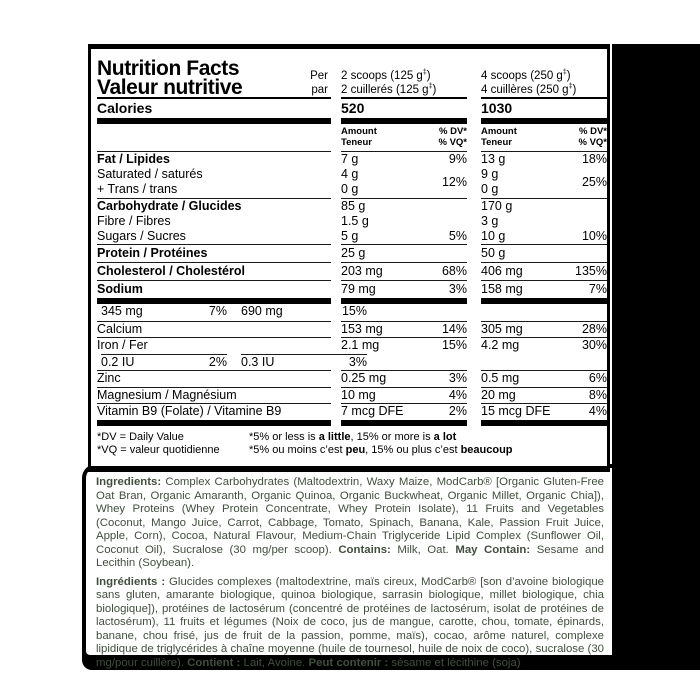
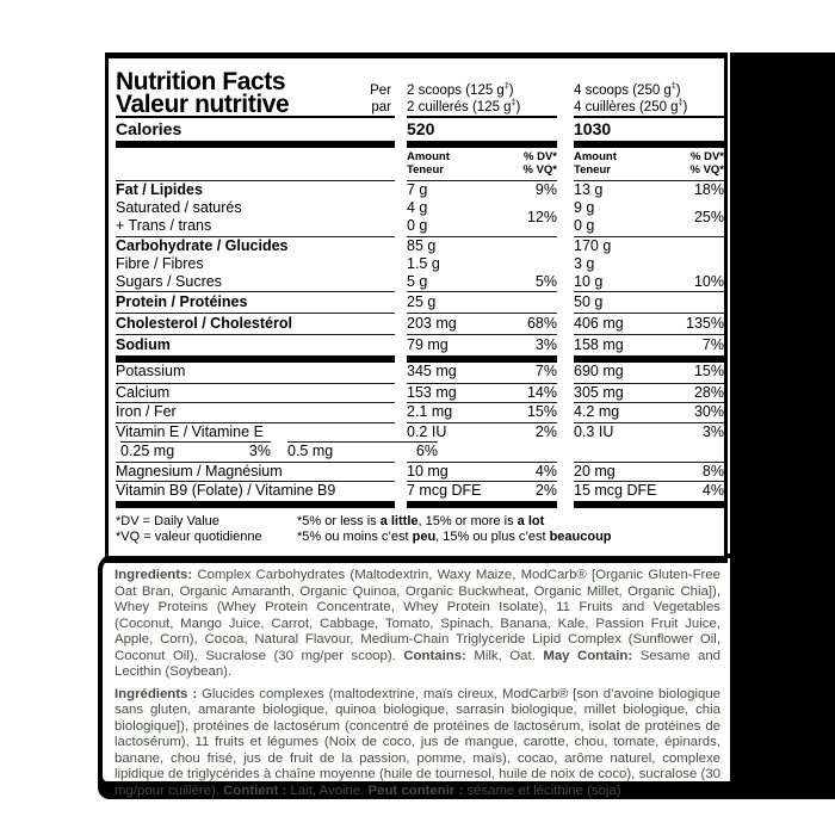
  Ingredients: Complex Carbohydrates (Maltodextrin, Waxy Maize, ModCarb® [Organic Gluten-Free Oat Bran, Organic Amaranth, Organic Quinoa, Organic Buckwheat, Organic Millet, Organic Chia]), Whey Proteins (Whey Protein Concentrate, Whey Protein Isolate), 11 Fruits and Vegetables (Coconut, Mango Juice, Carrot, Cabbage, Tomato, Spinach, Banana, Kale, Passion Fruit Juice, Apple, Corn), Cocoa, Natural Flavour, Medium-Chain Triglyceride Lipid Complex (Sunflower Oil, Coconut Oil), Sucralose (30 mg/per scoop). Contains: Milk, Oat. May Contain: Sesame and Lecithin (Soybean).
  Ingrédients : Glucides complexes (maltodextrine, maïs cireux, ModCarb® [son d’avoine biologique sans gluten, amarante biologique, quinoa biologique, sarrasin biologique, millet biologique, chia biologique]), protéines de lactosérum (concentré de protéines de lactosérum, isolat de protéines de lactosérum), 11 fruits et légumes (Noix de coco, jus de mangue, carotte, chou, tomate, épinards, banane, chou frisé, jus de fruit de la passion, pomme, maïs), cocao, arôme naturel, complexe lipidique de triglycérides à chaîne moyenne (huile de tournesol, huile de noix de coco), sucralose (30 mg/pour cuillère). Contient : Lait, Avoine. Peut contenir : sésame et lécithine (soja)
  Nutrition Facts
  Valeur nutritive
  Per
  par
  2 scoops (125 g )
  2 cuillerés (125 g )
  4 scoops (250 g )
  4 cuillères (250 g )
  Calories
  520
  1030
  Amount
  Teneur
  % DV*
  % VQ*
  Amount
  Teneur
  % DV*
  % VQ*
  Fat / Lipides
  Saturated / saturés
  + Trans / trans
  7 g
  4 g
  0 g
  9%
  12%
  13 g
  9 g
  0 g
  18%
  25%
  Carbohydrate / Glucides
  Fibre / Fibres
  Sugars / Sucres
  85 g
  1.5 g
  5 g
  5%
  170 g
  3 g
  10 g
  10%
  Protein / Protéines
  25 g
  50 g
  Cholesterol / Cholestérol
  203 mg
  68%
  406 mg
  135%
  Sodium
  79 mg
  3%
  158 mg
  7%
+ Potassium
  345 mg
  7%
  690 mg
  15%
  Calcium
  153 mg
  14%
  305 mg
  28%
  Iron / Fer
  2.1 mg
  15%
  4.2 mg
  30%
+ Vitamin E / Vitamine E
  0.2 IU
  2%
  0.3 IU
  3%
- Zinc
  0.25 mg
  3%
  0.5 mg
  6%
  Magnesium / Magnésium
  10 mg
  4%
  20 mg
  8%
  Vitamin B9 (Folate) / Vitamine B9
  7 mcg DFE
  2%
  15 mcg DFE
  4%
  *DV = Daily Value
  *VQ = valeur quotidienne
  *5% or less is a little, 15% or more is a lot
  *5% ou moins c’est peu, 15% ou plus c’est beaucoup
